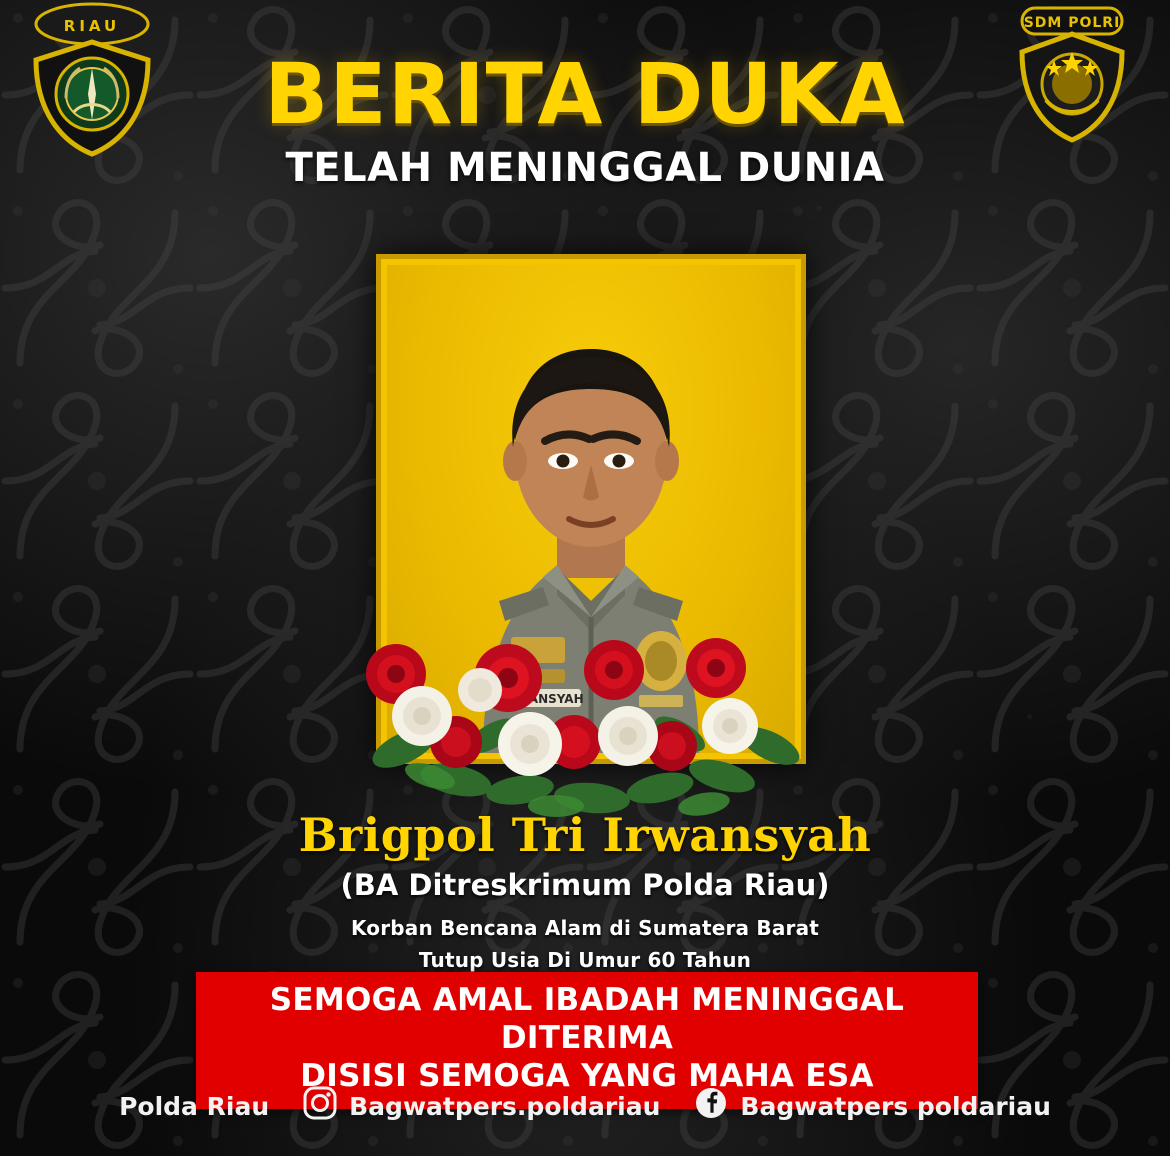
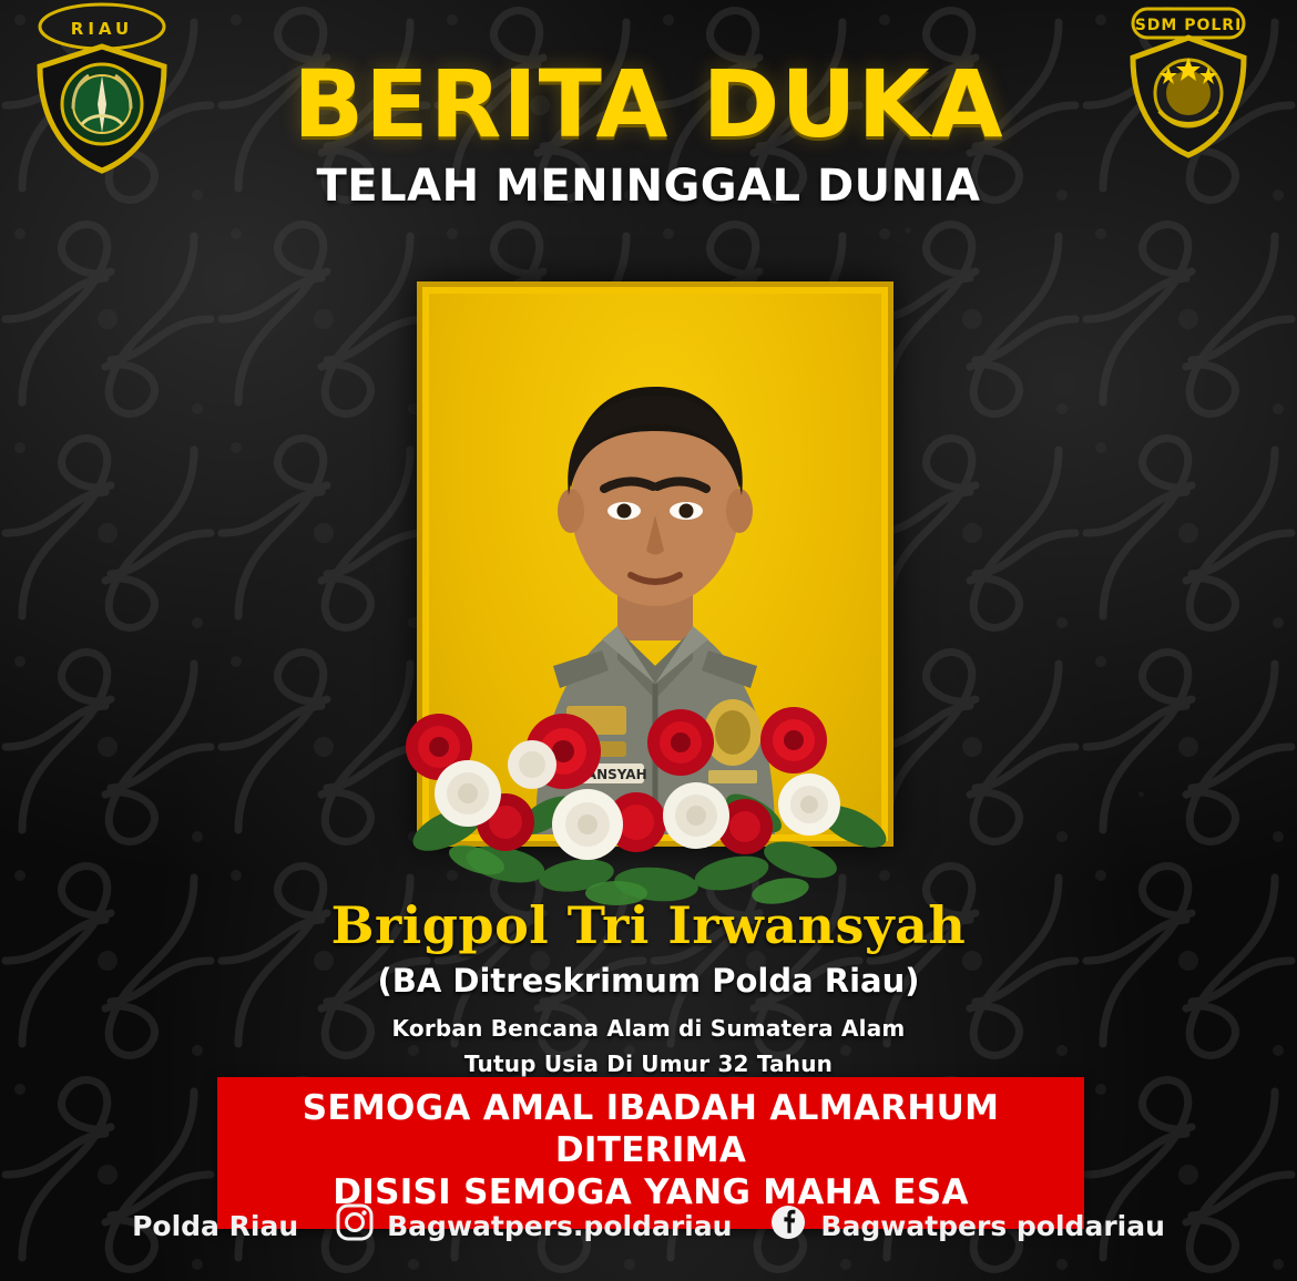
  RIAU
  SDM POLRI
  BERITA DUKA
  TELAH MENINGGAL DUNIA
  Brigpol Tri Irwansyah
  (BA Ditreskrimum Polda Riau)
- Korban Bencana Alam di Sumatera Barat
+ Korban Bencana Alam di Sumatera Alam
- Tutup Usia Di Umur 60 Tahun
+ Tutup Usia Di Umur 32 Tahun
- SEMOGA AMAL IBADAH MENINGGAL DITERIMA
+ SEMOGA AMAL IBADAH ALMARHUM DITERIMA
  DISISI SEMOGA YANG MAHA ESA
  Polda Riau
  Bagwatpers.poldariau
  Bagwatpers poldariau
